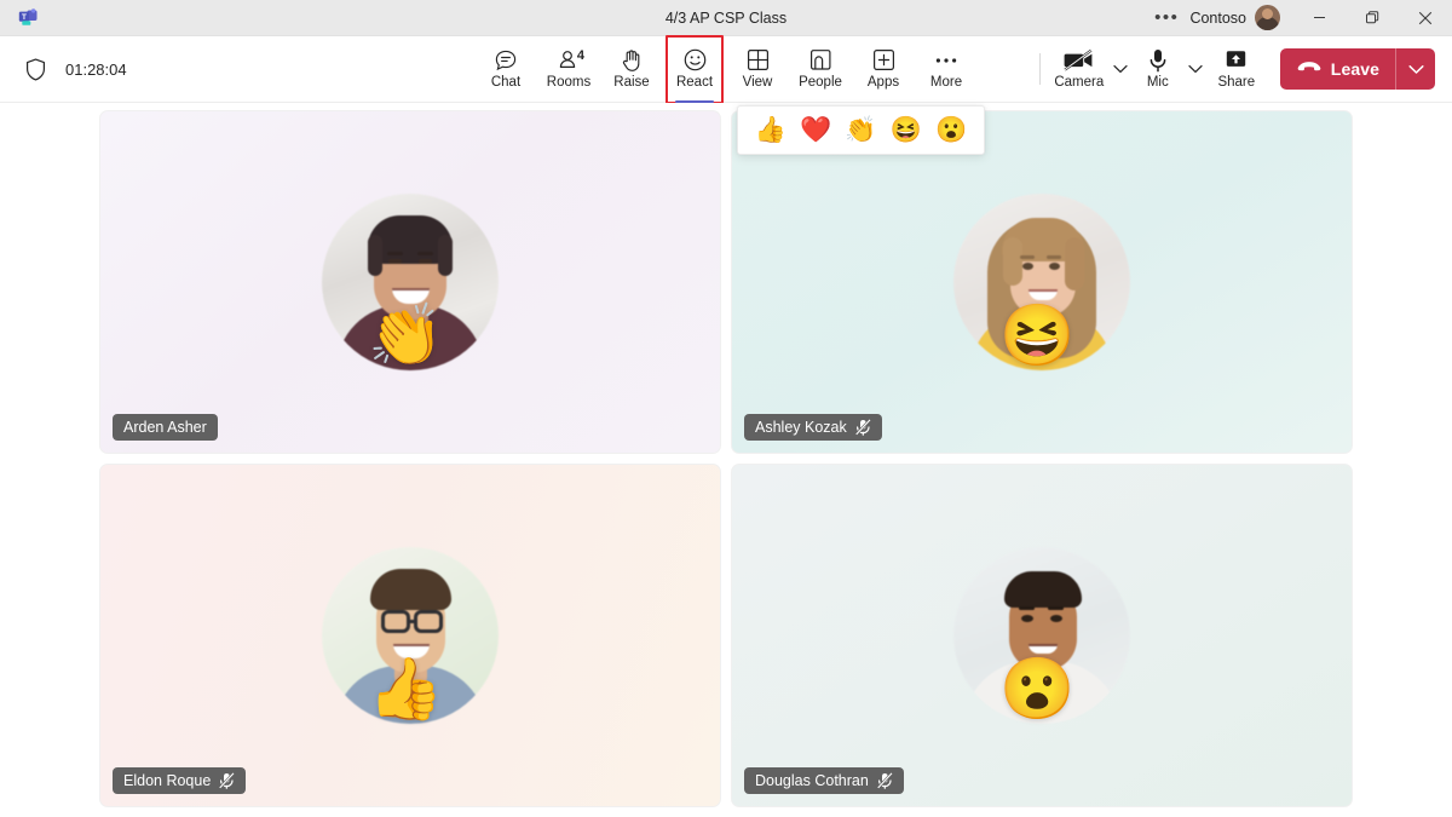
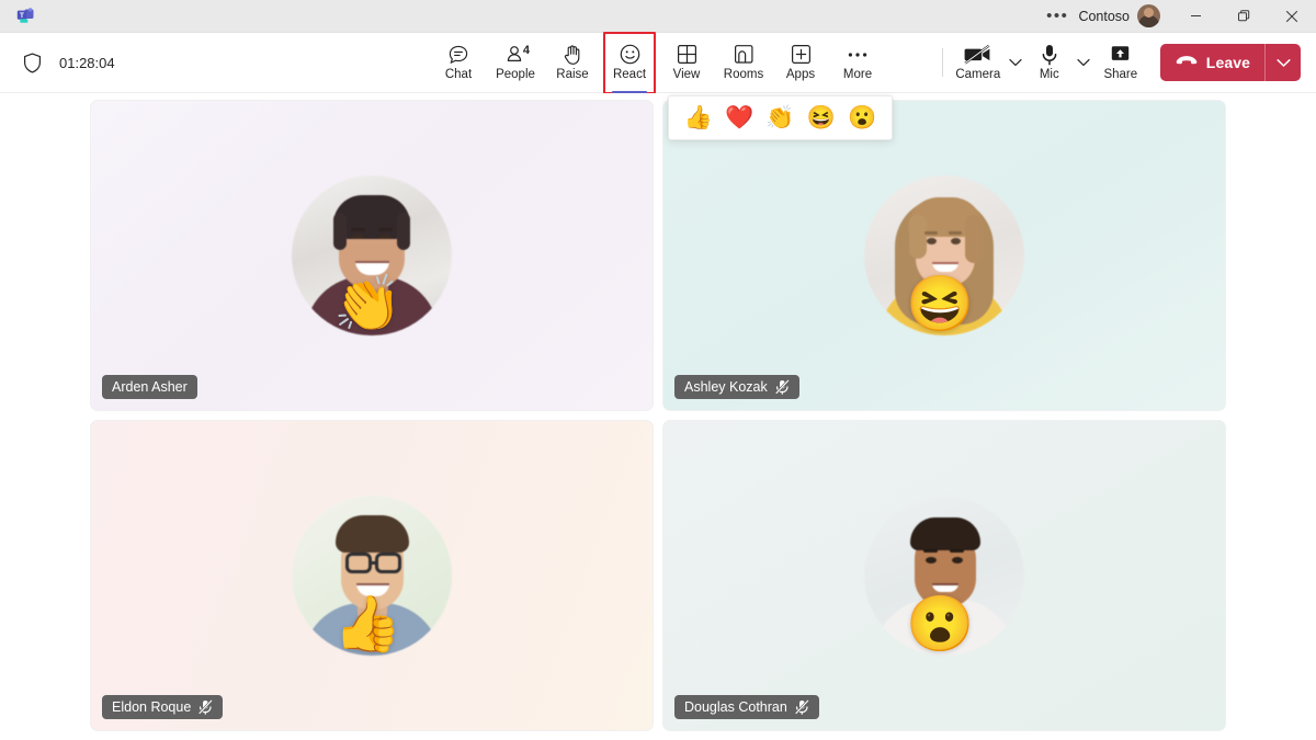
- 4/3 AP CSP Class
  •••
  Contoso
  01:28:04
  Chat
  4
- Rooms
+ People
  Raise
  React
  View
- People
+ Rooms
  Apps
  More
  Camera
  Mic
  Share
  Leave
  👍
  ❤️
  👏
  😆
  😮
  👏
  Arden Asher
  😆
  Ashley Kozak
  👍
  Eldon Roque
  😮
  Douglas Cothran
